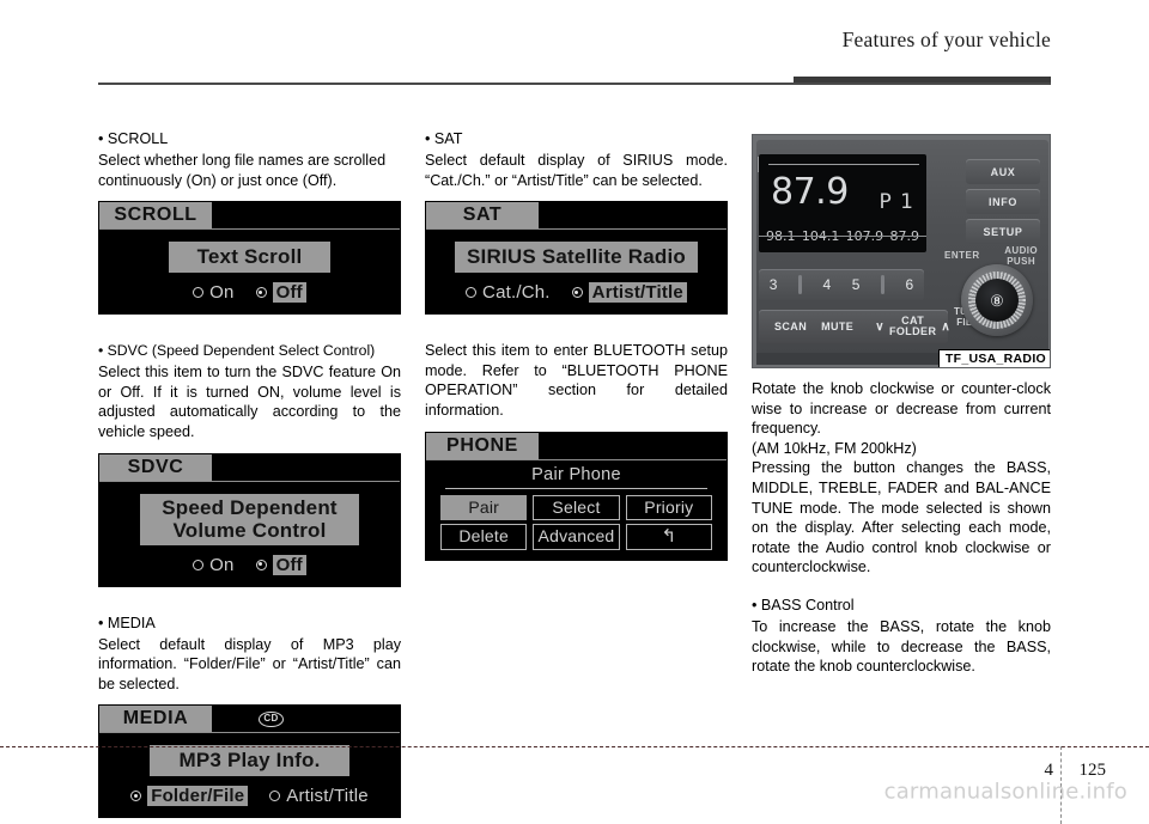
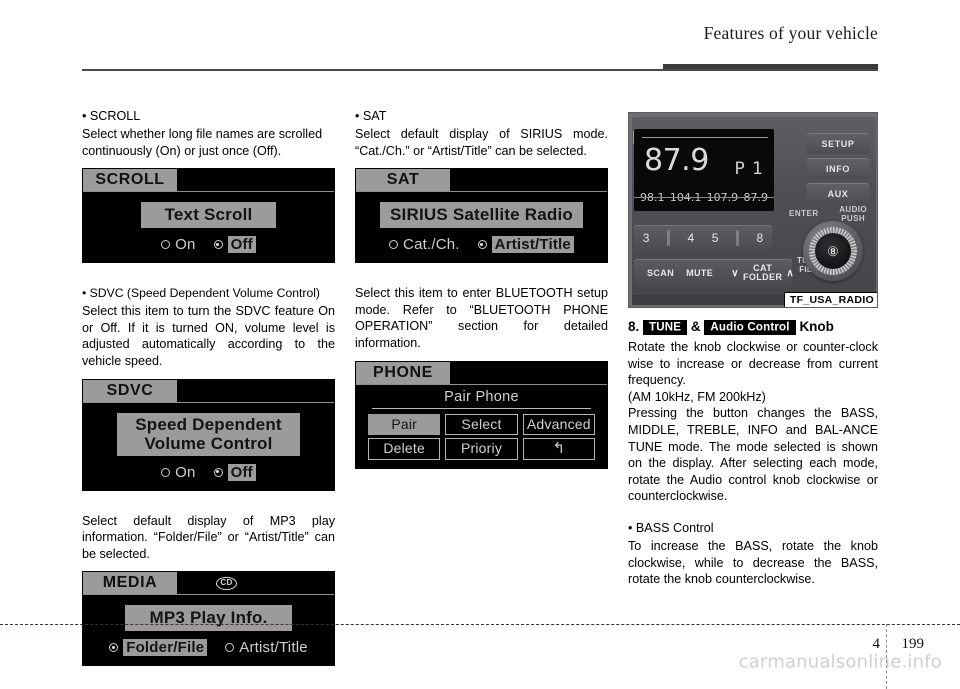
  Features of your vehicle
  • SCROLL
  Select whether long file names are scrolled continuously (On) or just once (Off).
  SCROLL
  Text Scroll
  On
  Off
- • SDVC (Speed Dependent Select Control)
+ • SDVC (Speed Dependent Volume Control)
  Select this item to turn the SDVC feature On or Off. If it is turned ON, volume level is adjusted automatically according to the vehicle speed.
  SDVC
  Speed Dependent
  Volume Control
  On
  Off
- • MEDIA
  Select default display of MP3 play information. “Folder/File” or “Artist/Title” can be selected.
  MEDIA
  CD
  MP3 Play Info.
  Folder/File
  Artist/Title
  • SAT
  Select default display of SIRIUS mode. “Cat./Ch.” or “Artist/Title” can be selected.
  SAT
  SIRIUS Satellite Radio
  Cat./Ch.
  Artist/Title
  Select this item to enter BLUETOOTH setup mode. Refer to “BLUETOOTH PHONE OPERATION” section for detailed information.
  PHONE
  Pair Phone
  Pair
  Select
- Prioriy
+ Advanced
  Delete
- Advanced
+ Prioriy
  ↰
  87.9
  P 1
- AUX
+ SETUP
  INFO
- SETUP
+ AUX
  ENTER
  AUDIO
  PUSH
  3
  4
  5
- 6
+ 8
  SCAN
  MUTE
  ∨
  CAT
  FOLDER
  ∧
  ⑧
  TF_USA_RADIO
+ 8. TUNE & Audio Control Knob
  Rotate the knob clockwise or counter-clock wise to increase or decrease from current frequency.
  (AM 10kHz, FM 200kHz)
- Pressing the button changes the BASS, MIDDLE, TREBLE, FADER and BAL-ANCE TUNE mode. The mode selected is shown on the display. After selecting each mode, rotate the Audio control knob clockwise or counterclockwise.
+ Pressing the button changes the BASS, MIDDLE, TREBLE, INFO and BAL-ANCE TUNE mode. The mode selected is shown on the display. After selecting each mode, rotate the Audio control knob clockwise or counterclockwise.
  • BASS Control
  To increase the BASS, rotate the knob clockwise, while to decrease the BASS, rotate the knob counterclockwise.
  4
- 125
+ 199
  carmanualsonline.info
